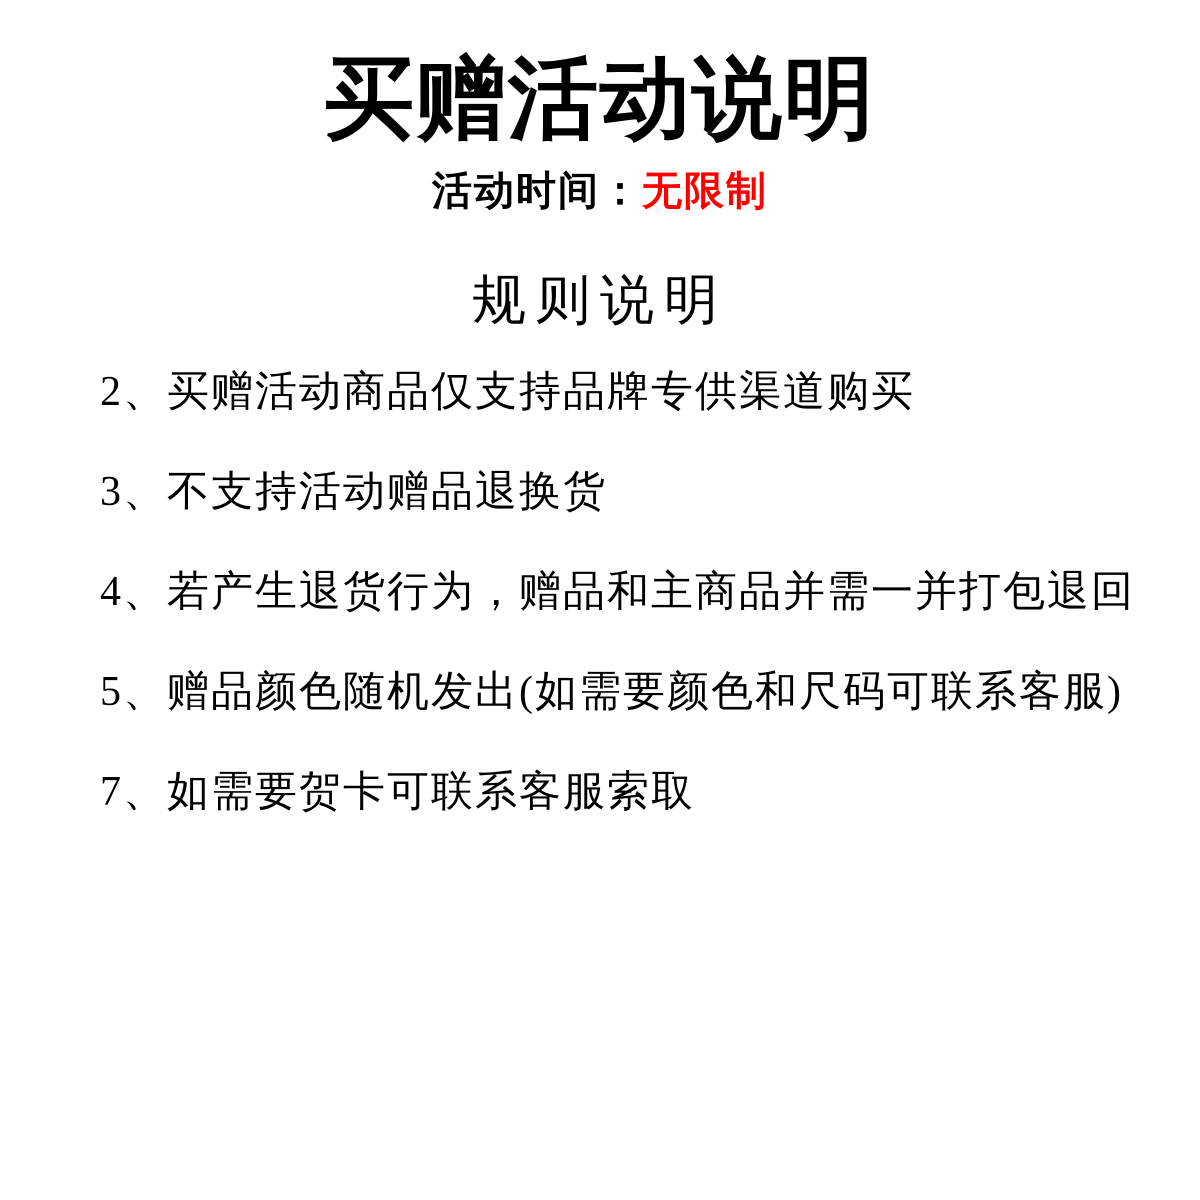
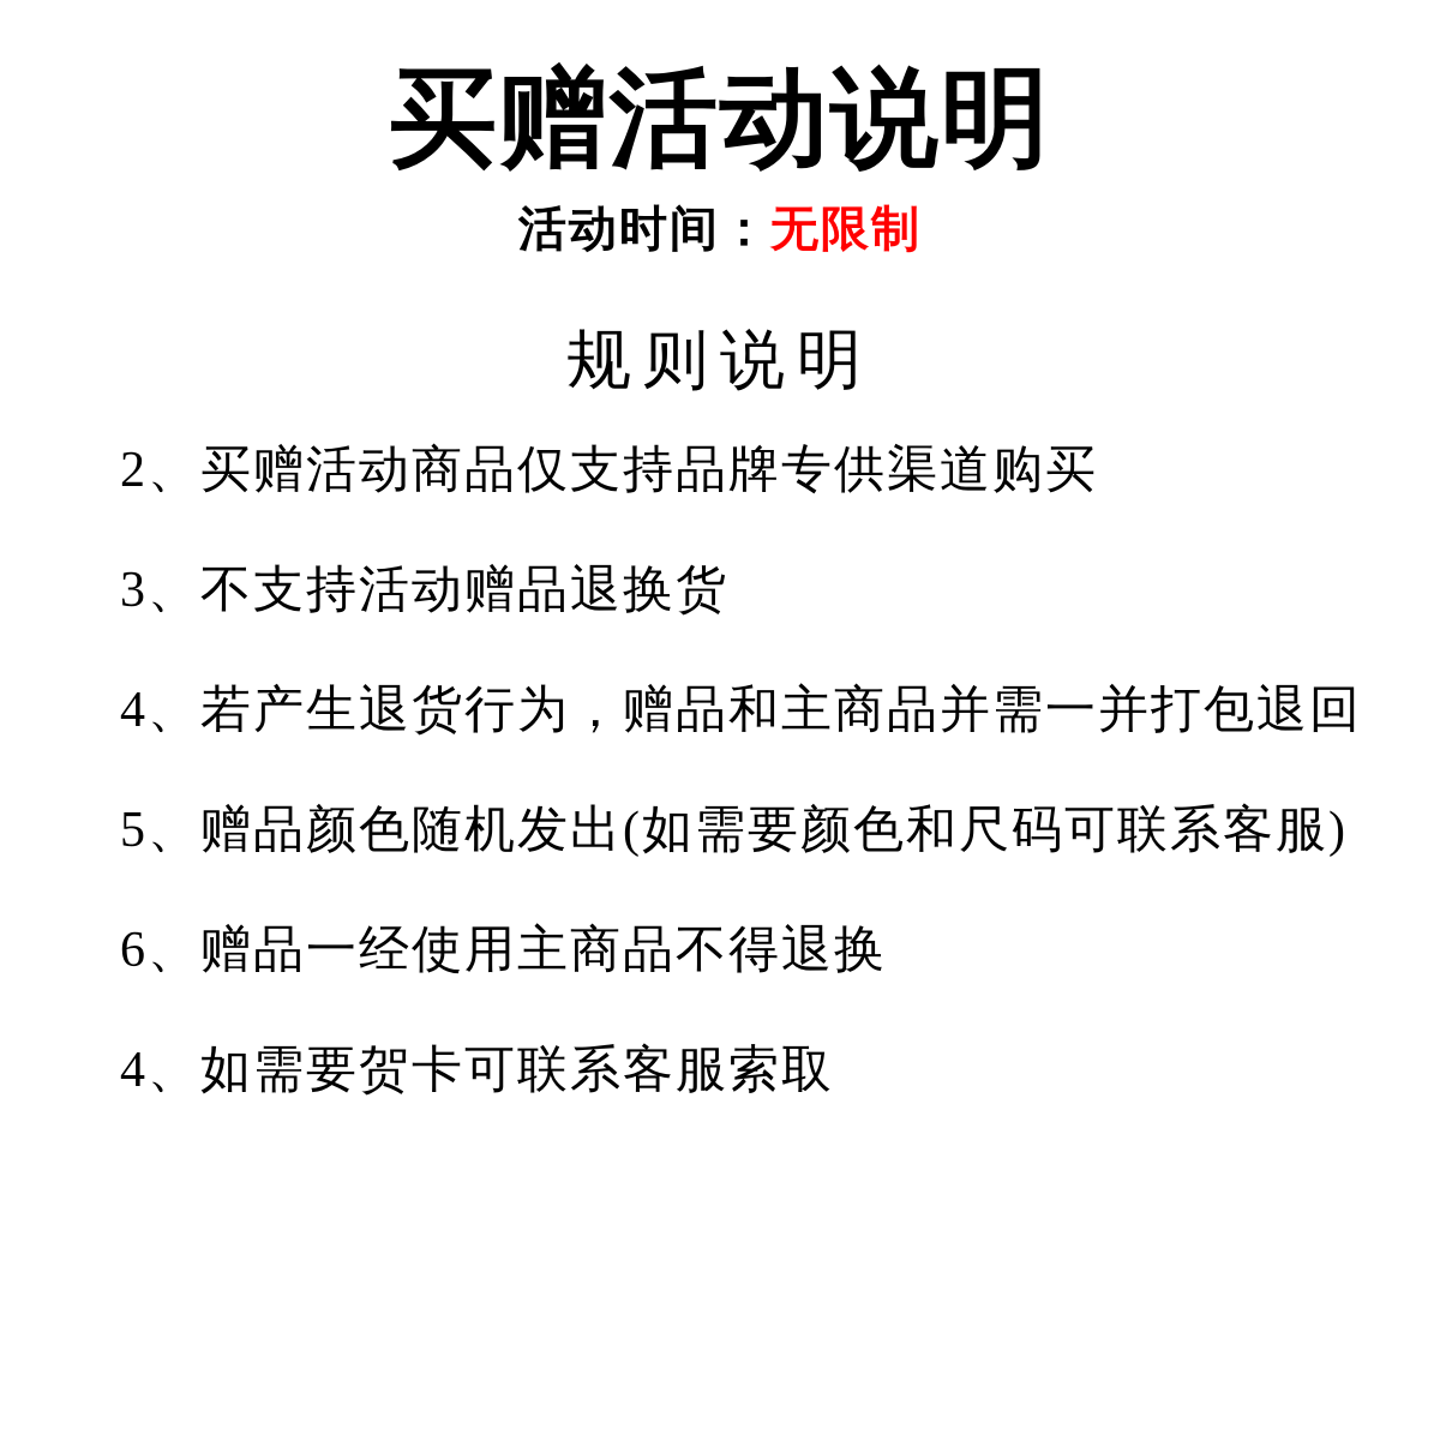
  买赠活动说明
  活动时间：无限制
  规则说明
  2、买赠活动商品仅支持品牌专供渠道购买
  3、不支持活动赠品退换货
  4、若产生退货行为，赠品和主商品并需一并打包退回
  5、赠品颜色随机发出(如需要颜色和尺码可联系客服)
+ 6、赠品一经使用主商品不得退换
- 7、如需要贺卡可联系客服索取
+ 4、如需要贺卡可联系客服索取
